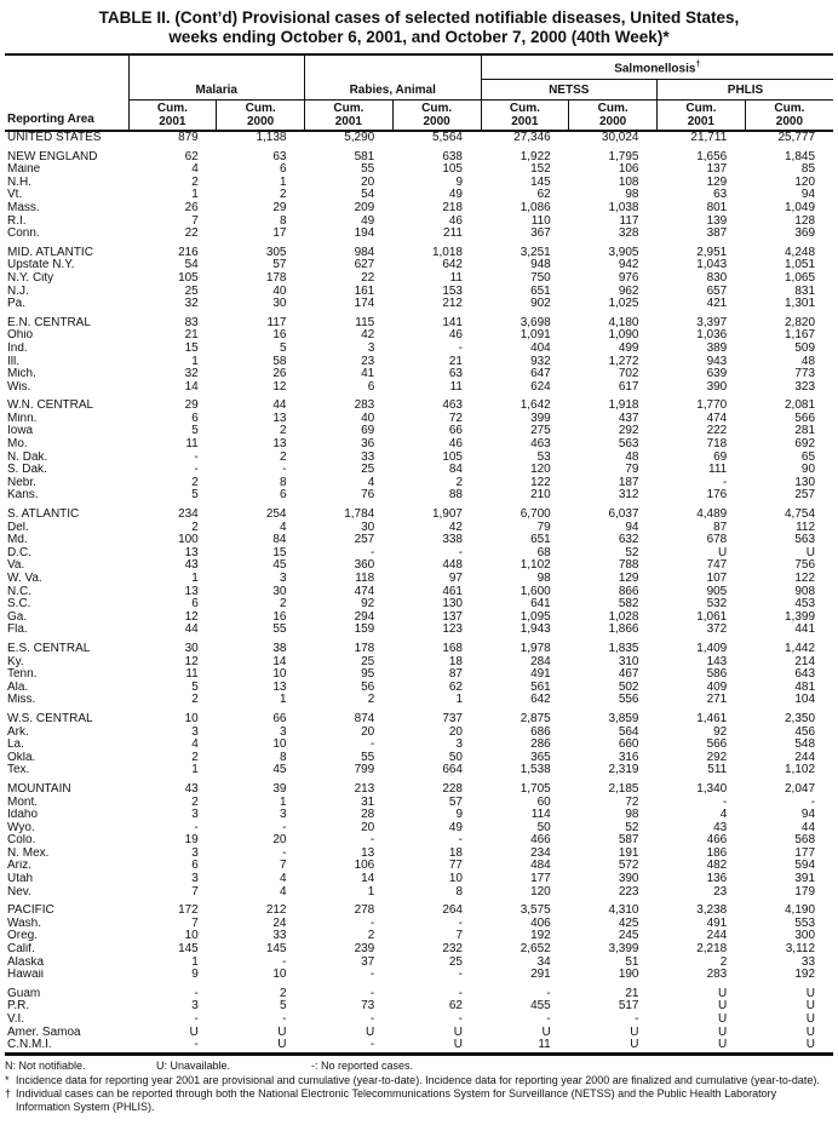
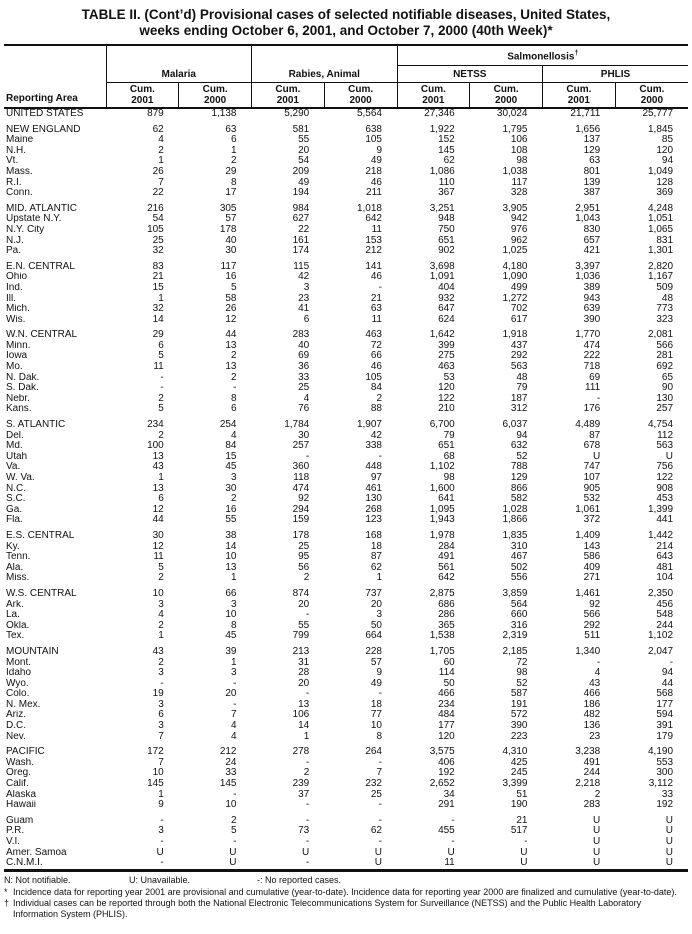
  TABLE II. (Cont’d) Provisional cases of selected notifiable diseases, United States,
  weeks ending October 6, 2001, and October 7, 2000 (40th Week)*
  Reporting Area			Salmonellosis
  Malaria	Rabies, Animal	NETSS	PHLIS
  Cum.2001	Cum.2000	Cum.2001	Cum.2000	Cum.2001	Cum.2000	Cum.2001	Cum.2000
  UNITED STATES	879	1,138	5,290	5,564	27,346	30,024	21,711	25,777
  NEW ENGLAND	62	63	581	638	1,922	1,795	1,656	1,845
  Maine	4	6	55	105	152	106	137	85
  N.H.	2	1	20	9	145	108	129	120
  Vt.	1	2	54	49	62	98	63	94
  Mass.	26	29	209	218	1,086	1,038	801	1,049
  R.I.	7	8	49	46	110	117	139	128
  Conn.	22	17	194	211	367	328	387	369
  MID. ATLANTIC	216	305	984	1,018	3,251	3,905	2,951	4,248
  Upstate N.Y.	54	57	627	642	948	942	1,043	1,051
  N.Y. City	105	178	22	11	750	976	830	1,065
  N.J.	25	40	161	153	651	962	657	831
  Pa.	32	30	174	212	902	1,025	421	1,301
  E.N. CENTRAL	83	117	115	141	3,698	4,180	3,397	2,820
  Ohio	21	16	42	46	1,091	1,090	1,036	1,167
  Ind.	15	5	3	-	404	499	389	509
  Ill.	1	58	23	21	932	1,272	943	48
  Mich.	32	26	41	63	647	702	639	773
  Wis.	14	12	6	11	624	617	390	323
  W.N. CENTRAL	29	44	283	463	1,642	1,918	1,770	2,081
  Minn.	6	13	40	72	399	437	474	566
  Iowa	5	2	69	66	275	292	222	281
  Mo.	11	13	36	46	463	563	718	692
  N. Dak.	-	2	33	105	53	48	69	65
  S. Dak.	-	-	25	84	120	79	111	90
  Nebr.	2	8	4	2	122	187	-	130
  Kans.	5	6	76	88	210	312	176	257
  S. ATLANTIC	234	254	1,784	1,907	6,700	6,037	4,489	4,754
  Del.	2	4	30	42	79	94	87	112
  Md.	100	84	257	338	651	632	678	563
- D.C.	13	15	-	-	68	52	U	U
+ Utah	13	15	-	-	68	52	U	U
  Va.	43	45	360	448	1,102	788	747	756
  W. Va.	1	3	118	97	98	129	107	122
  N.C.	13	30	474	461	1,600	866	905	908
  S.C.	6	2	92	130	641	582	532	453
- Ga.	12	16	294	137	1,095	1,028	1,061	1,399
+ Ga.	12	16	294	268	1,095	1,028	1,061	1,399
  Fla.	44	55	159	123	1,943	1,866	372	441
  E.S. CENTRAL	30	38	178	168	1,978	1,835	1,409	1,442
  Ky.	12	14	25	18	284	310	143	214
  Tenn.	11	10	95	87	491	467	586	643
  Ala.	5	13	56	62	561	502	409	481
  Miss.	2	1	2	1	642	556	271	104
  W.S. CENTRAL	10	66	874	737	2,875	3,859	1,461	2,350
  Ark.	3	3	20	20	686	564	92	456
  La.	4	10	-	3	286	660	566	548
  Okla.	2	8	55	50	365	316	292	244
  Tex.	1	45	799	664	1,538	2,319	511	1,102
  MOUNTAIN	43	39	213	228	1,705	2,185	1,340	2,047
  Mont.	2	1	31	57	60	72	-	-
  Idaho	3	3	28	9	114	98	4	94
  Wyo.	-	-	20	49	50	52	43	44
  Colo.	19	20	-	-	466	587	466	568
  N. Mex.	3	-	13	18	234	191	186	177
  Ariz.	6	7	106	77	484	572	482	594
- Utah	3	4	14	10	177	390	136	391
+ D.C.	3	4	14	10	177	390	136	391
  Nev.	7	4	1	8	120	223	23	179
  PACIFIC	172	212	278	264	3,575	4,310	3,238	4,190
  Wash.	7	24	-	-	406	425	491	553
  Oreg.	10	33	2	7	192	245	244	300
  Calif.	145	145	239	232	2,652	3,399	2,218	3,112
  Alaska	1	-	37	25	34	51	2	33
  Hawaii	9	10	-	-	291	190	283	192
  Guam	-	2	-	-	-	21	U	U
  P.R.	3	5	73	62	455	517	U	U
  V.I.	-	-	-	-	-	-	U	U
  Amer. Samoa	U	U	U	U	U	U	U	U
  C.N.M.I.	-	U	-	U	11	U	U	U
  N: Not notifiable.
  U: Unavailable.
  -: No reported cases.
  *
  Incidence data for reporting year 2001 are provisional and cumulative (year-to-date). Incidence data for reporting year 2000 are finalized and cumulative (year-to-date).
  †
  Individual cases can be reported through both the National Electronic Telecommunications System for Surveillance (NETSS) and the Public Health Laboratory Information System (PHLIS).
